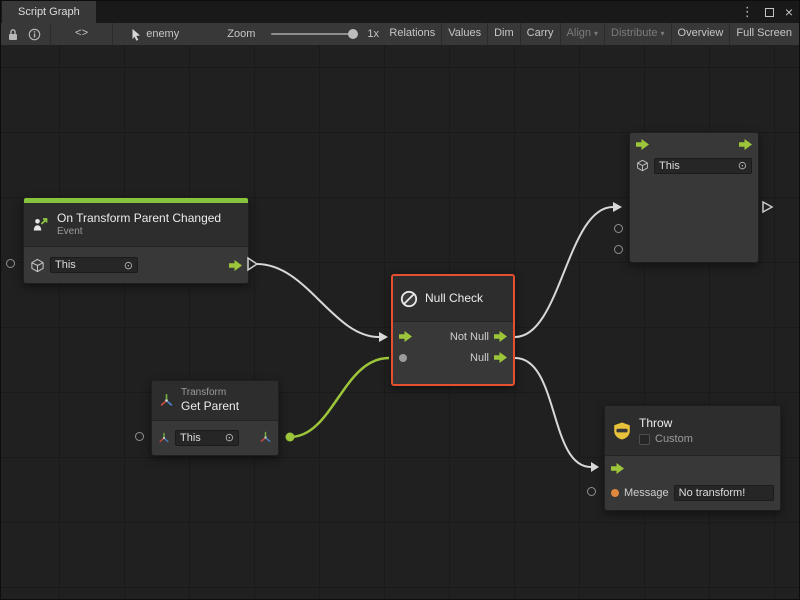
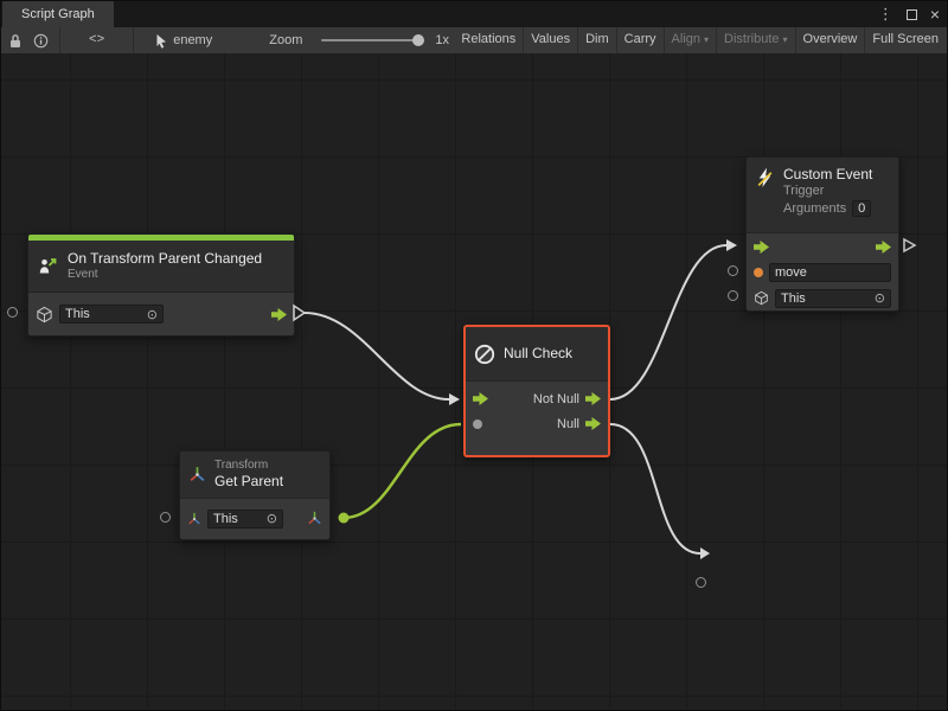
  Script Graph
  ⋮
  ×
  <>
  enemy
  Zoom
  1x
  Relations
  Values
  Dim
  Carry
  Align ▾
  Distribute ▾
  Overview
  Full Screen
  On Transform Parent Changed
  Event
  This
  ⊙
  Transform
  Get Parent
  This
  ⊙
  Null Check
  Not Null
  Null
+ Custom Event
+ Trigger
+ Arguments
+ 0
+ move
  This
  ⊙
- Throw
- Custom
- Message
- No transform!
